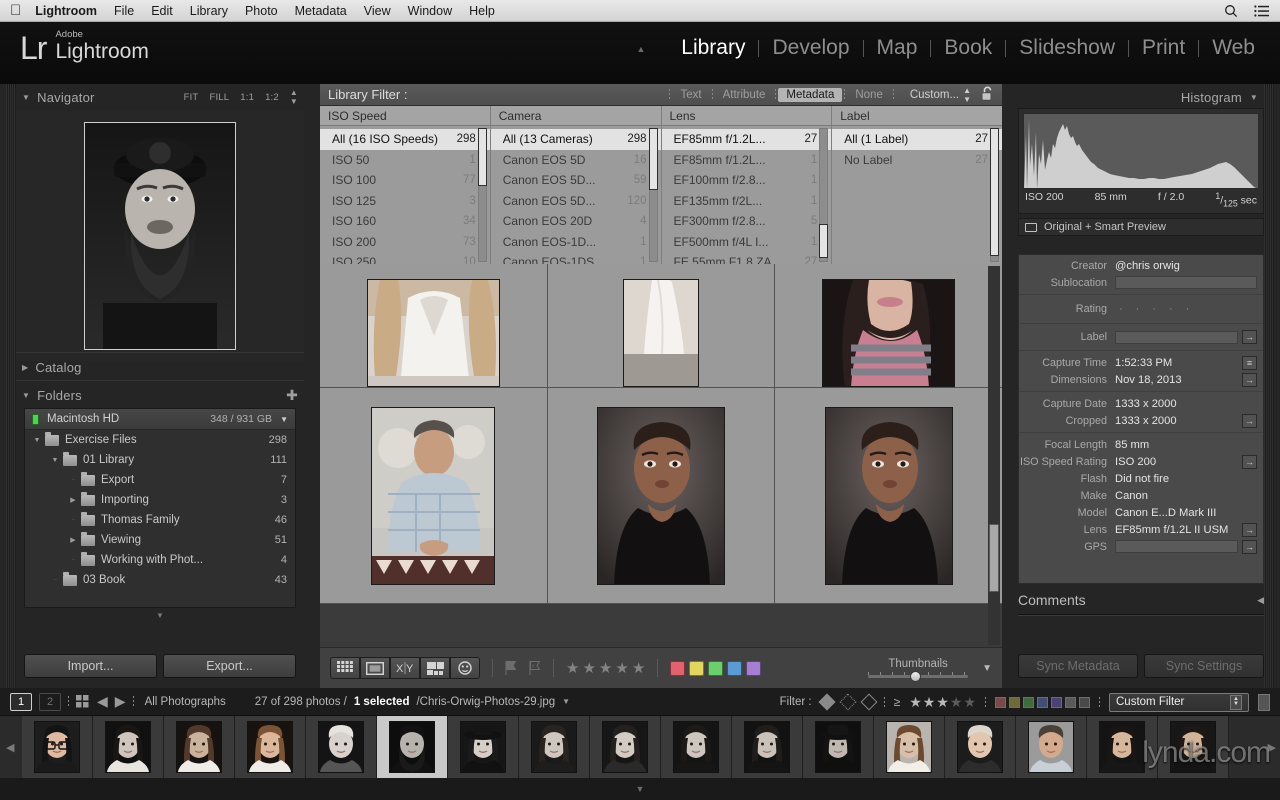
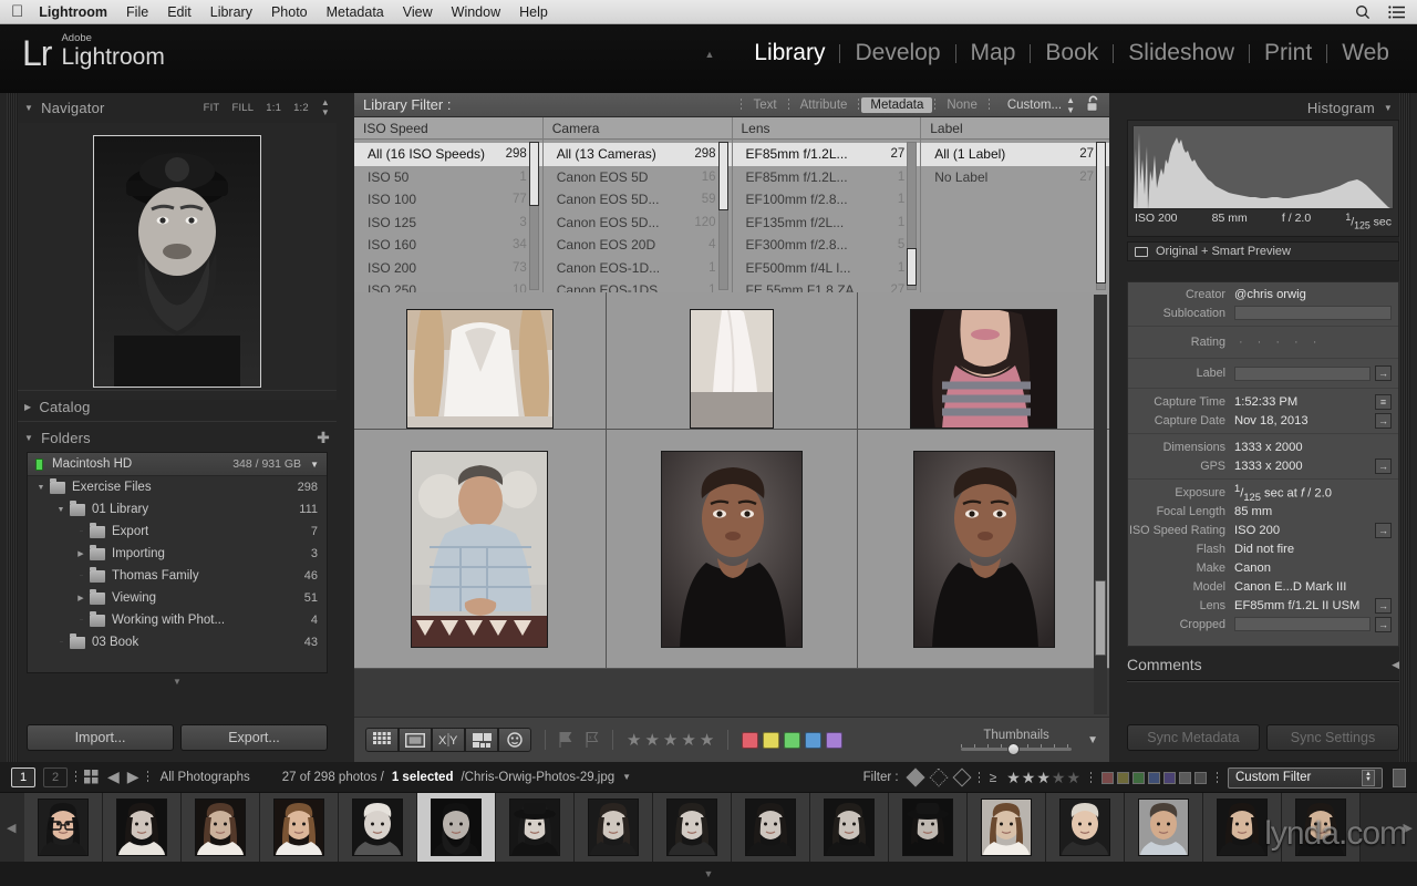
  
  Lightroom
  File
  Edit
  Library
  Photo
  Metadata
  View
  Window
  Help
  Lr
  Adobe
  Lightroom
  ▲
  Library
  Develop
  Map
  Book
  Slideshow
  Print
  Web
  ▼
  Navigator
  FIT
  FILL
  1:1
  1:2
  ▲
  ▼
  ▶
  Catalog
  ▼
  Folders
  ✚
  Macintosh HD
  348 / 931 GB
  ▼
  Exercise Files
  298
  01 Library
  111
  Export
  7
  Importing
  3
  Thomas Family
  46
  Viewing
  51
  Working with Phot...
  4
  03 Book
  43
  ▼
  Import...
  Export...
  Library Filter :
  Text
  Attribute
  Metadata
  None
  Custom...
  ▲
  ▼
  ISO Speed
  All (16 ISO Speeds)
  298
  ISO 50
  1
  ISO 100
  77
  ISO 125
  3
  ISO 160
  34
  ISO 200
  73
  ISO 250
  10
  Camera
  All (13 Cameras)
  298
  Canon EOS 5D
  16
  Canon EOS 5D...
  59
  Canon EOS 5D...
  120
  Canon EOS 20D
  4
  Canon EOS-1D...
  1
  Canon EOS-1DS
  1
  Lens
  EF85mm f/1.2L...
  27
  EF85mm f/1.2L...
  1
  EF100mm f/2.8...
  1
  EF135mm f/2L...
  1
  EF300mm f/2.8...
  5
  EF500mm f/4L I...
  1
  FE 55mm F1.8 ZA
  27
  Label
  All (1 Label)
  27
  No Label
  27
  X
  Y
  ★
  ★
  ★
  ★
  ★
  Thumbnails
  ▼
  Histogram
  ▼
  ISO 200
  85 mm
  f / 2.0
  1/125 sec
  Original + Smart Preview
  Creator
  @chris orwig
  Sublocation
  Rating
  ·
  ·
  ·
  ·
  ·
  Label
  →
  Capture Time
  1:52:33 PM
  ≡
- Dimensions
+ Capture Date
  Nov 18, 2013
  →
- Capture Date
+ Dimensions
  1333 x 2000
- Cropped
+ GPS
  1333 x 2000
  →
+ Exposure
+ 1/125 sec at f / 2.0
  Focal Length
  85 mm
  ISO Speed Rating
  ISO 200
  →
  Flash
  Did not fire
  Make
  Canon
  Model
  Canon E...D Mark III
  Lens
  EF85mm f/1.2L II USM
  →
- GPS
+ Cropped
  →
  Comments
  ◀
  Sync Metadata
  Sync Settings
  1
  2
  ◀
  ▶
  All Photographs
  27 of 298 photos /
  1 selected
  /Chris-Orwig-Photos-29.jpg
  ▼
  Filter :
  ≥
  ★
  ★
  ★
  ★
  ★
  Custom Filter
  ◀
  ▶
  ▼
  lynda.com
